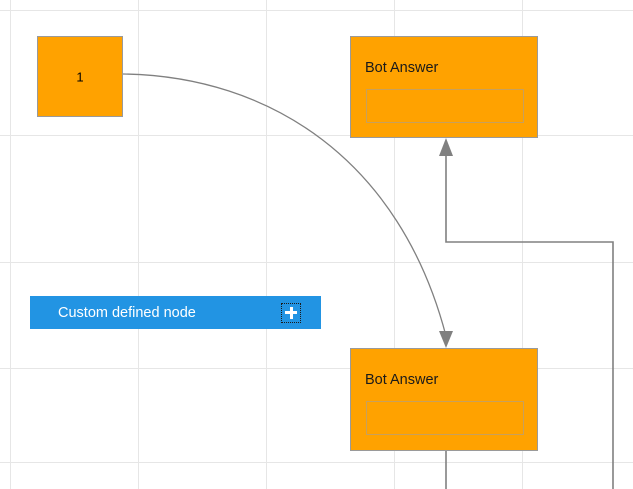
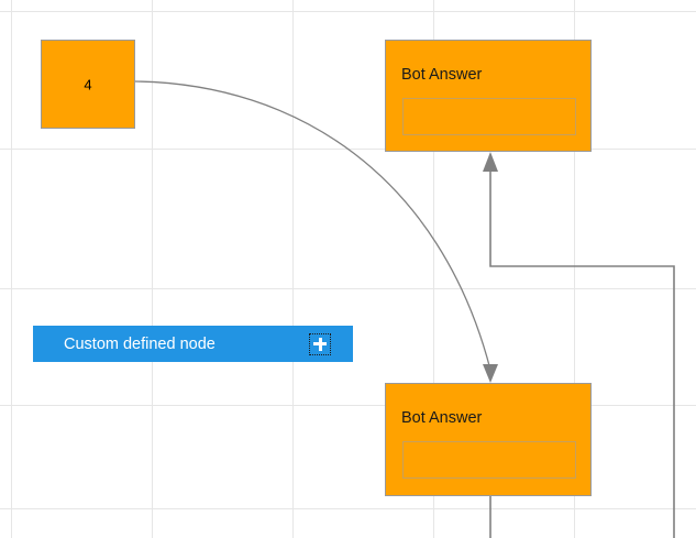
- 1
+ 4
  Bot Answer
  Bot Answer
  Custom defined node
